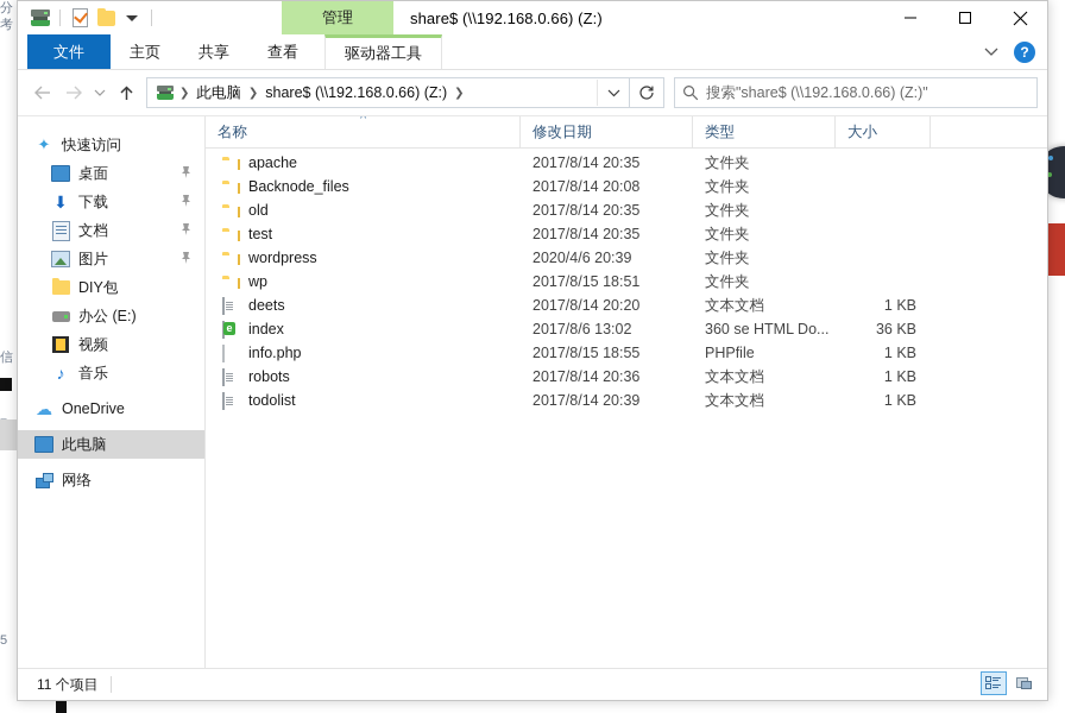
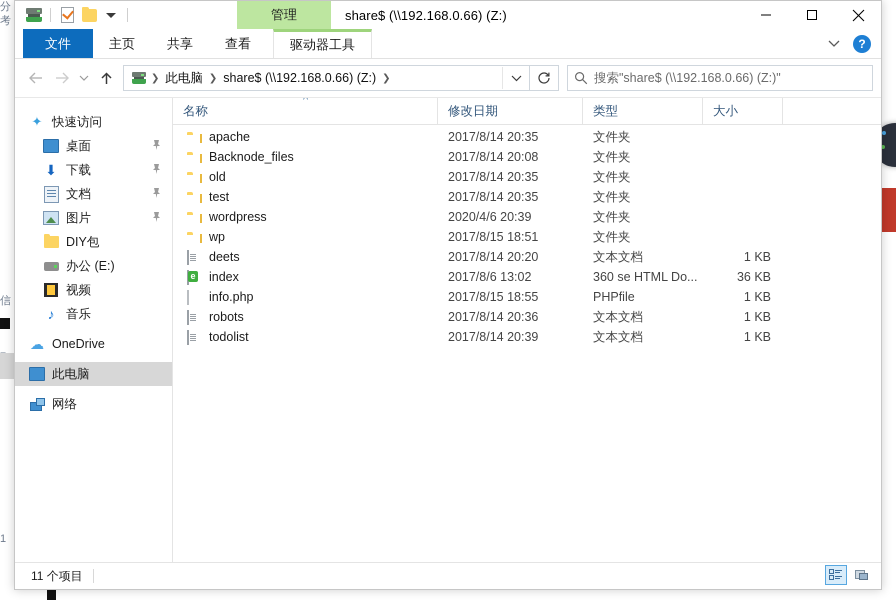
  分
  考
  信
- 5
+ 1
  管理
  share$ (\\192.168.0.66) (Z:)
  文件
  主页
  共享
  查看
  驱动器工具
  ?
  ❯
  此电脑
  ❯
  share$ (\\192.168.0.66) (Z:)
  ❯
  搜索"share$ (\\192.168.0.66) (Z:)"
  ✦
  快速访问
  桌面
  ⬇
  下载
  文档
  图片
  DIY包
  办公 (E:)
  视频
  ♪
  音乐
  ☁
  OneDrive
  此电脑
  网络
  名称
  ^
  修改日期
  类型
  大小
  apache
  2017/8/14 20:35
  文件夹
  Backnode_files
  2017/8/14 20:08
  文件夹
  old
  2017/8/14 20:35
  文件夹
  test
  2017/8/14 20:35
  文件夹
  wordpress
  2020/4/6 20:39
  文件夹
  wp
  2017/8/15 18:51
  文件夹
  deets
  2017/8/14 20:20
  文本文档
  1 KB
  index
  2017/8/6 13:02
  360 se HTML Do...
  36 KB
  info.php
  2017/8/15 18:55
  PHPfile
  1 KB
  robots
  2017/8/14 20:36
  文本文档
  1 KB
  todolist
  2017/8/14 20:39
  文本文档
  1 KB
  11 个项目
